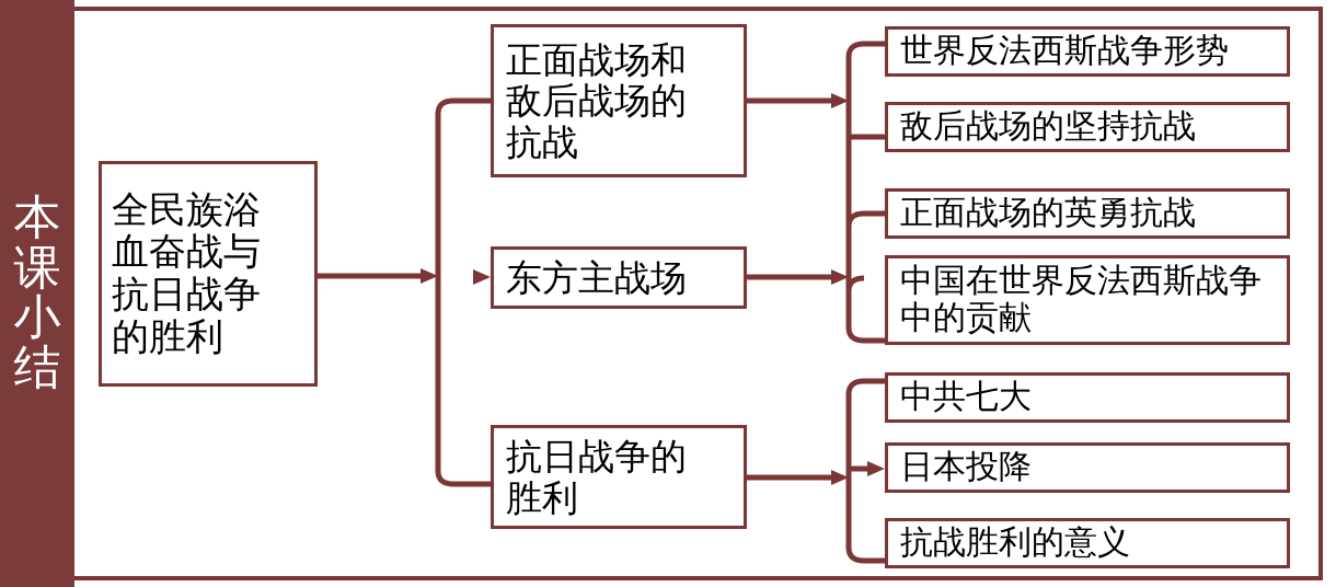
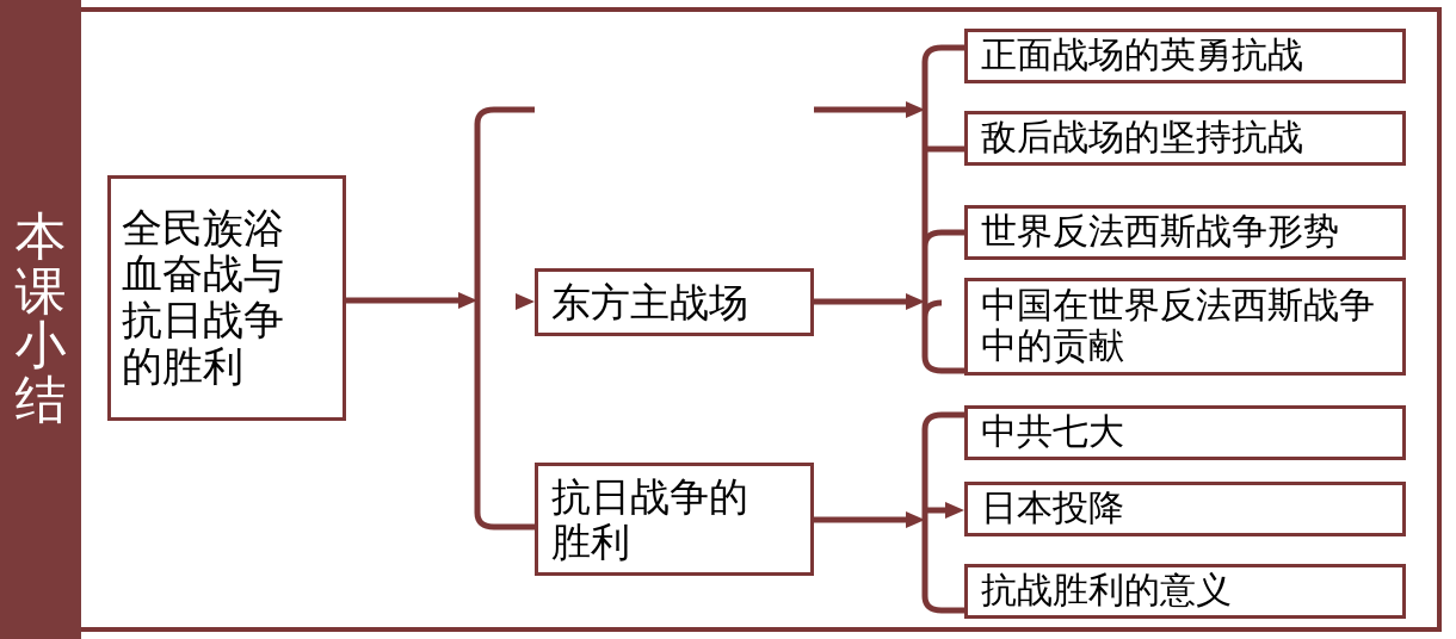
  本
  课
  小
  结
  全民族浴
  血奋战与
  抗日战争
  的胜利
- 正面战场和
- 敌后战场的
- 抗战
  东方主战场
  抗日战争的
  胜利
- 世界反法西斯战争形势
+ 正面战场的英勇抗战
  敌后战场的坚持抗战
- 正面战场的英勇抗战
+ 世界反法西斯战争形势
  中国在世界反法西斯战争
  中的贡献
  中共七大
  日本投降
  抗战胜利的意义
